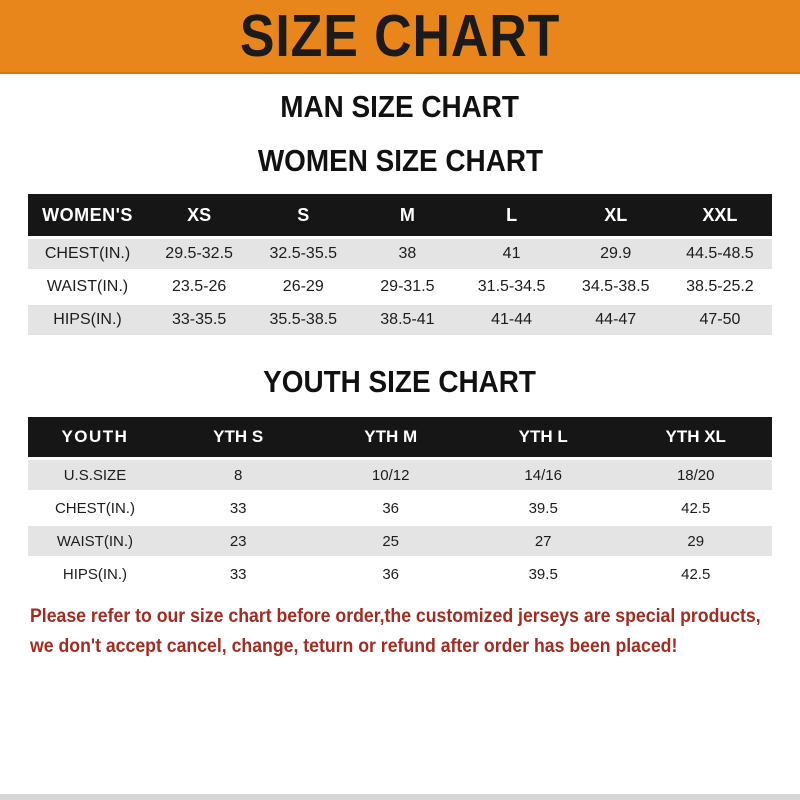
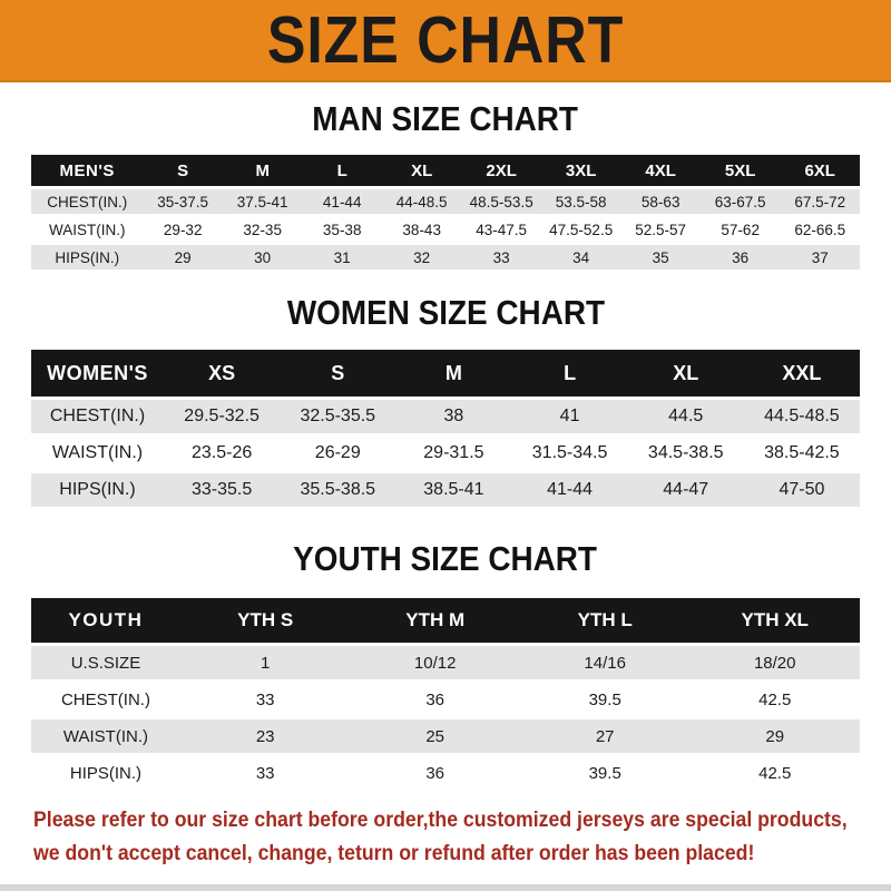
  SIZE CHART
  MAN SIZE CHART
+ MEN'S	S	M	L	XL	2XL	3XL	4XL	5XL	6XL
+ CHEST(IN.)	35-37.5	37.5-41	41-44	44-48.5	48.5-53.5	53.5-58	58-63	63-67.5	67.5-72
+ WAIST(IN.)	29-32	32-35	35-38	38-43	43-47.5	47.5-52.5	52.5-57	57-62	62-66.5
+ HIPS(IN.)	29	30	31	32	33	34	35	36	37
  WOMEN SIZE CHART
  WOMEN'S	XS	S	M	L	XL	XXL
- CHEST(IN.)	29.5-32.5	32.5-35.5	38	41	29.9	44.5-48.5
+ CHEST(IN.)	29.5-32.5	32.5-35.5	38	41	44.5	44.5-48.5
- WAIST(IN.)	23.5-26	26-29	29-31.5	31.5-34.5	34.5-38.5	38.5-25.2
+ WAIST(IN.)	23.5-26	26-29	29-31.5	31.5-34.5	34.5-38.5	38.5-42.5
  HIPS(IN.)	33-35.5	35.5-38.5	38.5-41	41-44	44-47	47-50
  YOUTH SIZE CHART
  YOUTH	YTH S	YTH M	YTH L	YTH XL
- U.S.SIZE	8	10/12	14/16	18/20
+ U.S.SIZE	1	10/12	14/16	18/20
  CHEST(IN.)	33	36	39.5	42.5
  WAIST(IN.)	23	25	27	29
  HIPS(IN.)	33	36	39.5	42.5
  Please refer to our size chart before order,the customized jerseys are special products,
  we don't accept cancel, change, teturn or refund after order has been placed!
